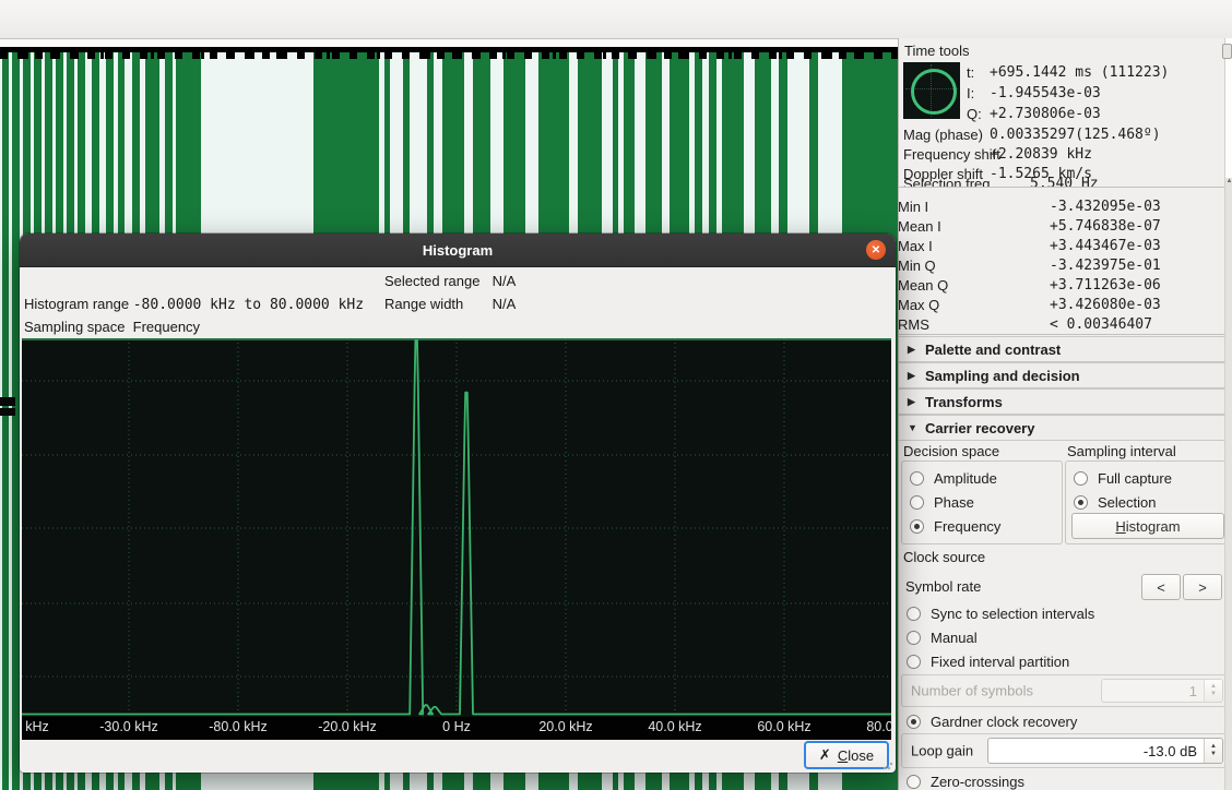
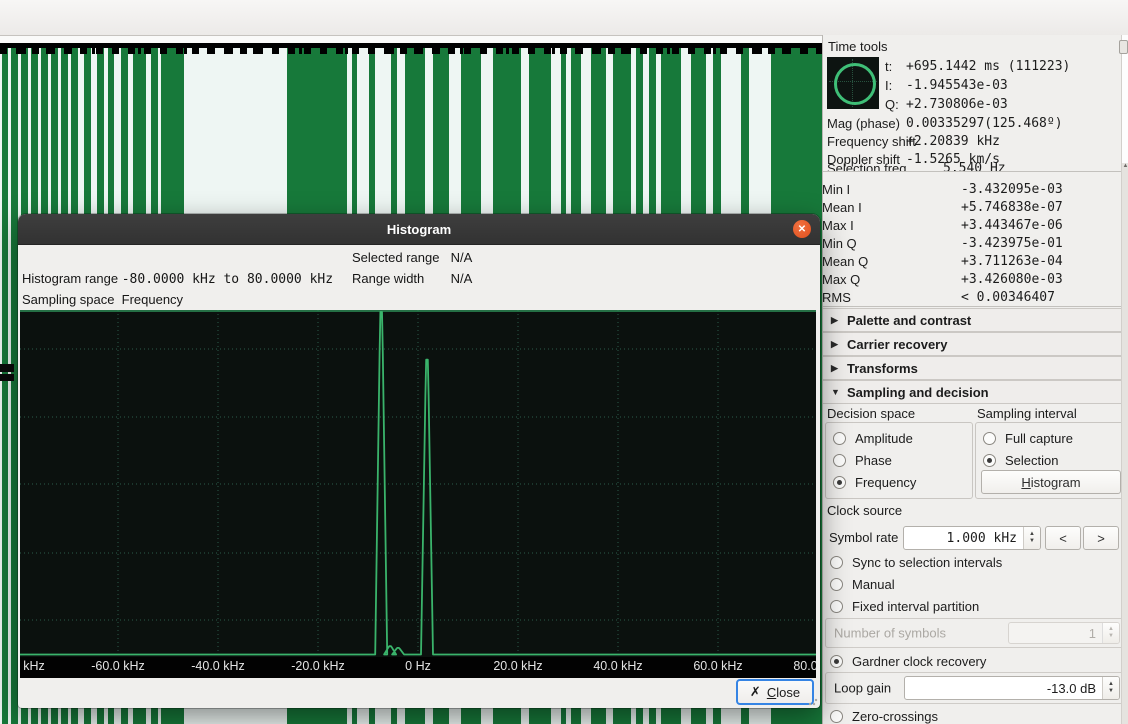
  Time tools
  t:
  +695.1442 ms (111223)
  I:
  -1.945543e-03
  Q:
  +2.730806e-03
  Mag (phase)
  0.00335297(125.468º)
  Frequency shift
  +2.20839 kHz
  Doppler shift
  -1.5265 km/s
  Selection freq
  5.540 Hz
  Min I
  -3.432095e-03
  Mean I
  +5.746838e-07
  Max I
- +3.443467e-03
+ +3.443467e-06
  Min Q
  -3.423975e-01
  Mean Q
- +3.711263e-06
+ +3.711263e-04
  Max Q
  +3.426080e-03
  RMS
  < 0.00346407
  ▶
  Palette and contrast
  ▶
- Sampling and decision
+ Carrier recovery
  ▶
  Transforms
  ▼
- Carrier recovery
+ Sampling and decision
  Decision space
  Sampling interval
  Amplitude
  Phase
  Frequency
  Full capture
  Selection
  H
  istogram
  Clock source
  Symbol rate
+ 1.000 kHz
  <
  >
  Sync to selection intervals
  Manual
  Fixed interval partition
  Number of symbols
  1
  Gardner clock recovery
  Loop gain
  -13.0 dB
  Zero-crossings
  Histogram
  ✕
  Histogram range -80.0000 kHz to 80.0000 kHz
  Sampling space Frequency
  Selected range N/A
  Range width N/A
- -30.0 kHz
+ -60.0 kHz
- -80.0 kHz
+ -40.0 kHz
  -20.0 kHz
  0 Hz
  20.0 kHz
  40.0 kHz
  60.0 kHz
  ✗
  Close
